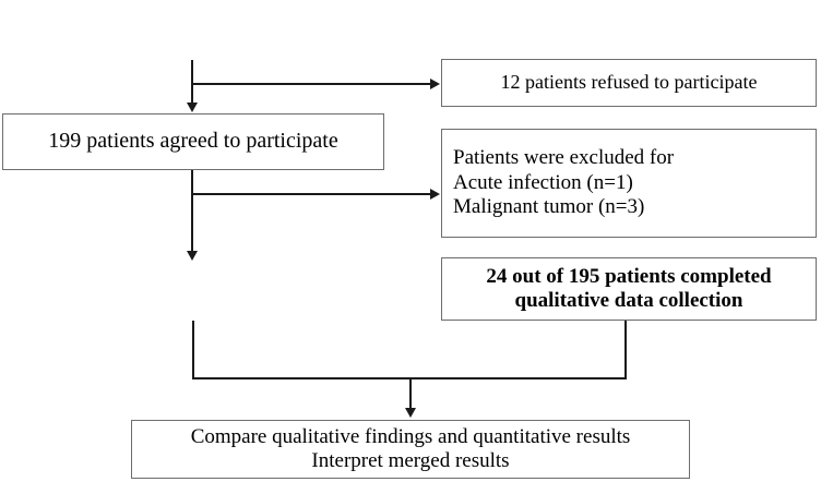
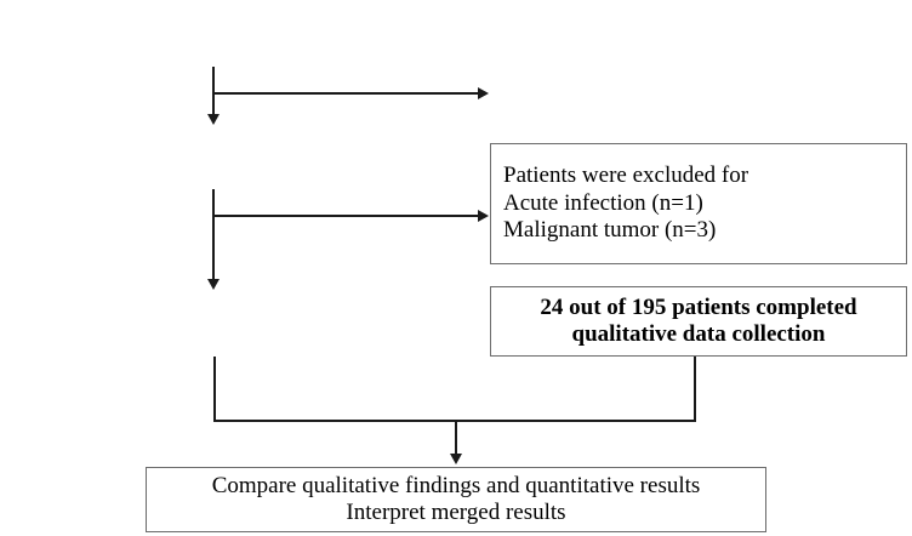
- 12 patients refused to participate
- 199 patients agreed to participate
  Patients were excluded for
  Acute infection (n=1)
  Malignant tumor (n=3)
  24 out of 195 patients completed
  qualitative data collection
  Compare qualitative findings and quantitative results
  Interpret merged results
